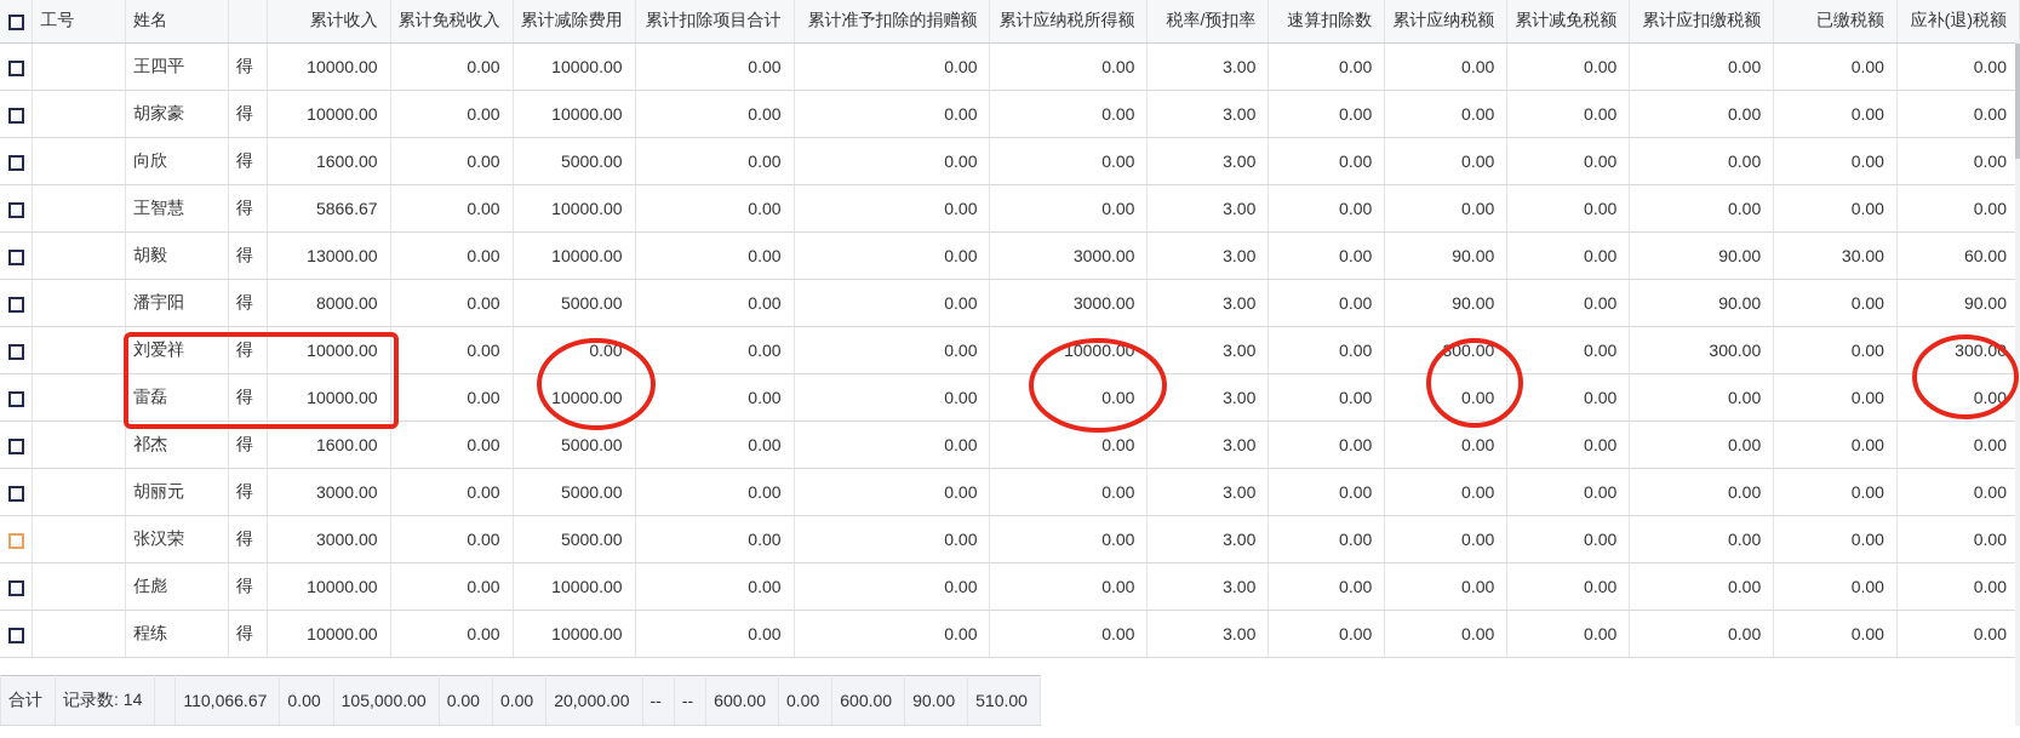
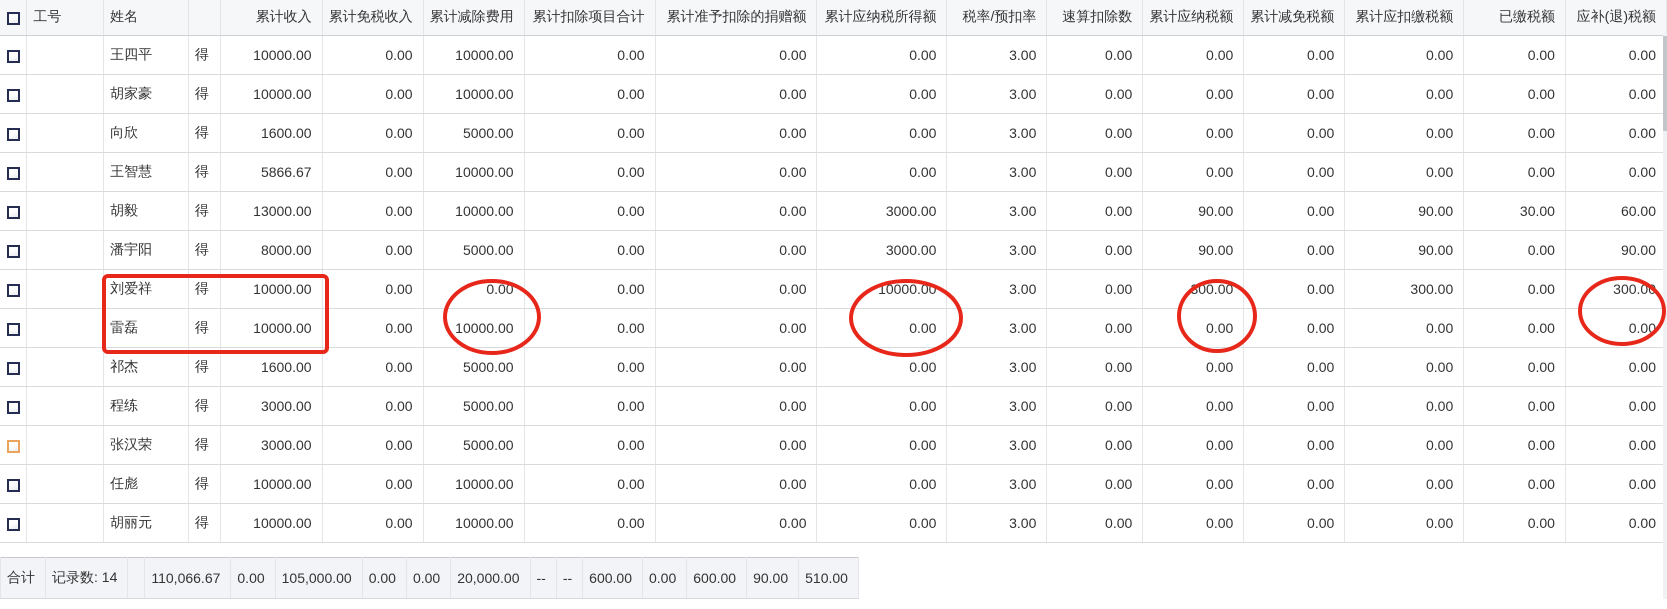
  	工号	姓名		累计收入	累计免税收入	累计减除费用	累计扣除项目合计	累计准予扣除的捐赠额	累计应纳税所得额	税率/预扣率	速算扣除数	累计应纳税额	累计减免税额	累计应扣缴税额	已缴税额	应补(退)税额
  		王四平	得	10000.00	0.00	10000.00	0.00	0.00	0.00	3.00	0.00	0.00	0.00	0.00	0.00	0.00
  		胡家豪	得	10000.00	0.00	10000.00	0.00	0.00	0.00	3.00	0.00	0.00	0.00	0.00	0.00	0.00
  		向欣	得	1600.00	0.00	5000.00	0.00	0.00	0.00	3.00	0.00	0.00	0.00	0.00	0.00	0.00
  		王智慧	得	5866.67	0.00	10000.00	0.00	0.00	0.00	3.00	0.00	0.00	0.00	0.00	0.00	0.00
  		胡毅	得	13000.00	0.00	10000.00	0.00	0.00	3000.00	3.00	0.00	90.00	0.00	90.00	30.00	60.00
  		潘宇阳	得	8000.00	0.00	5000.00	0.00	0.00	3000.00	3.00	0.00	90.00	0.00	90.00	0.00	90.00
  		刘爱祥	得	10000.00	0.00	0.00	0.00	0.00	10000.00	3.00	0.00	00.00	0.00	300.00	0.00	300.0
  		雷磊	得	10000.00	0.00	10000.00	0.00	0.00	0.00	3.00	0.00	0.00	0.00	0.00	0.00	0.00
  		祁杰	得	1600.00	0.00	5000.00	0.00	0.00	0.00	3.00	0.00	0.00	0.00	0.00	0.00	0.00
- 		胡丽元	得	3000.00	0.00	5000.00	0.00	0.00	0.00	3.00	0.00	0.00	0.00	0.00	0.00	0.00
+ 		程练	得	3000.00	0.00	5000.00	0.00	0.00	0.00	3.00	0.00	0.00	0.00	0.00	0.00	0.00
  		张汉荣	得	3000.00	0.00	5000.00	0.00	0.00	0.00	3.00	0.00	0.00	0.00	0.00	0.00	0.00
  		任彪	得	10000.00	0.00	10000.00	0.00	0.00	0.00	3.00	0.00	0.00	0.00	0.00	0.00	0.00
- 		程练	得	10000.00	0.00	10000.00	0.00	0.00	0.00	3.00	0.00	0.00	0.00	0.00	0.00	0.00
+ 		胡丽元	得	10000.00	0.00	10000.00	0.00	0.00	0.00	3.00	0.00	0.00	0.00	0.00	0.00	0.00
  	合计	记录数: 14		110,066.67	0.00	105,000.00	0.00	0.00	20,000.00	--	--	600.00	0.00	600.00	90.00	510.00
